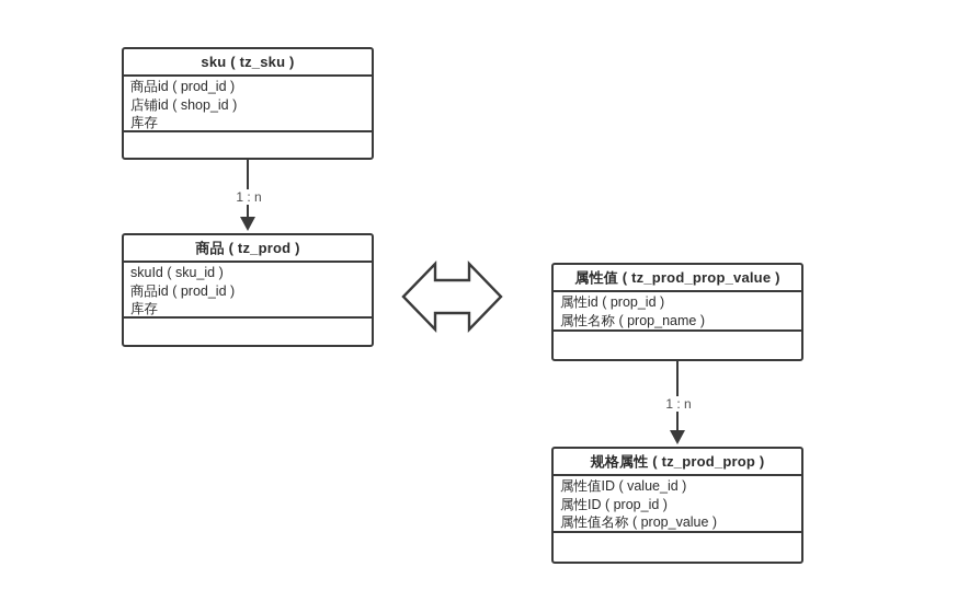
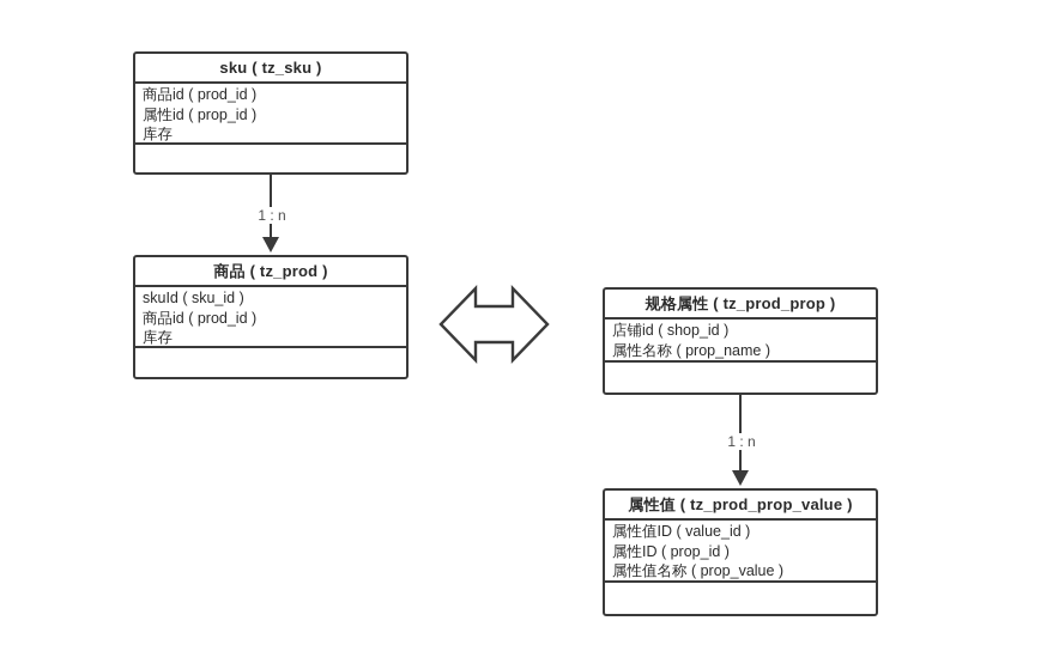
  sku ( tz_sku )
  商品id ( prod_id )
- 店铺id ( shop_id )
+ 属性id ( prop_id )
  库存
  1 : n
  商品 ( tz_prod )
  skuId ( sku_id )
  商品id ( prod_id )
  库存
- 属性值 ( tz_prod_prop_value )
+ 规格属性 ( tz_prod_prop )
- 属性id ( prop_id )
+ 店铺id ( shop_id )
  属性名称 ( prop_name )
  1 : n
- 规格属性 ( tz_prod_prop )
+ 属性值 ( tz_prod_prop_value )
  属性值ID ( value_id )
  属性ID ( prop_id )
  属性值名称 ( prop_value )
